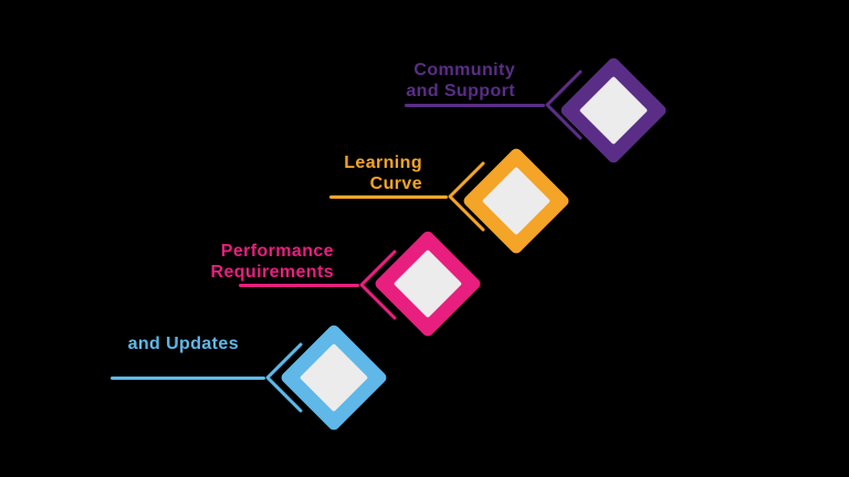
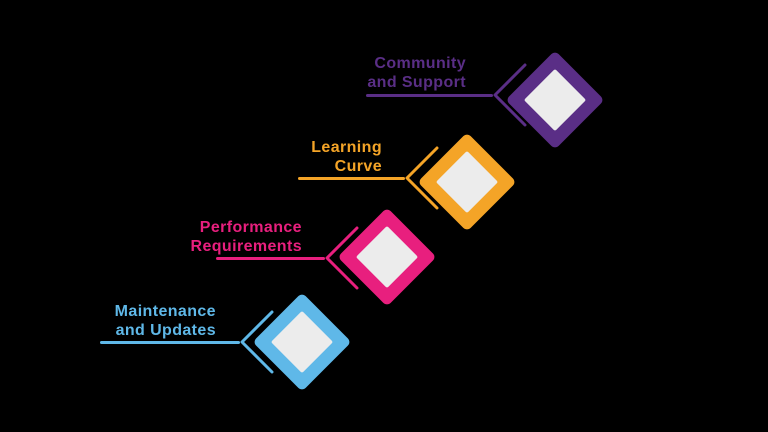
  Community
  and Support
  Learning
  Curve
  Performance
  Requirements
+ Maintenance
  and Updates
